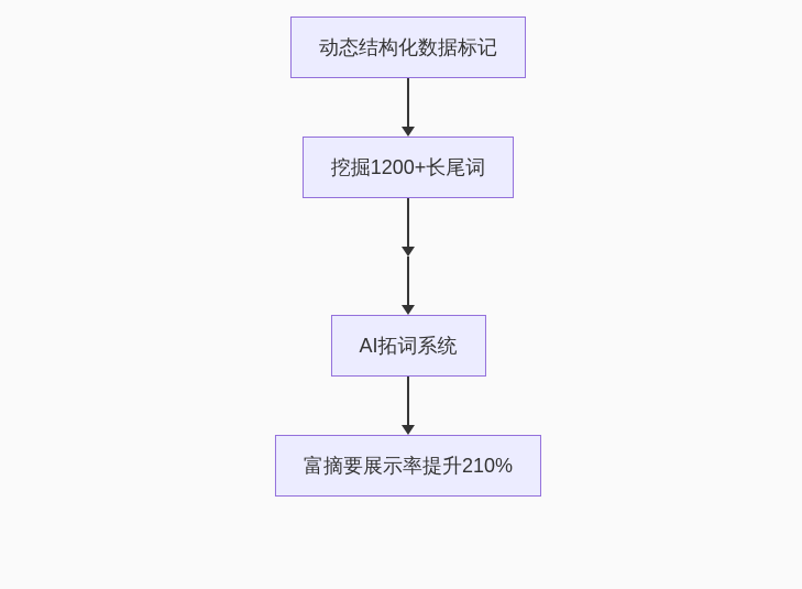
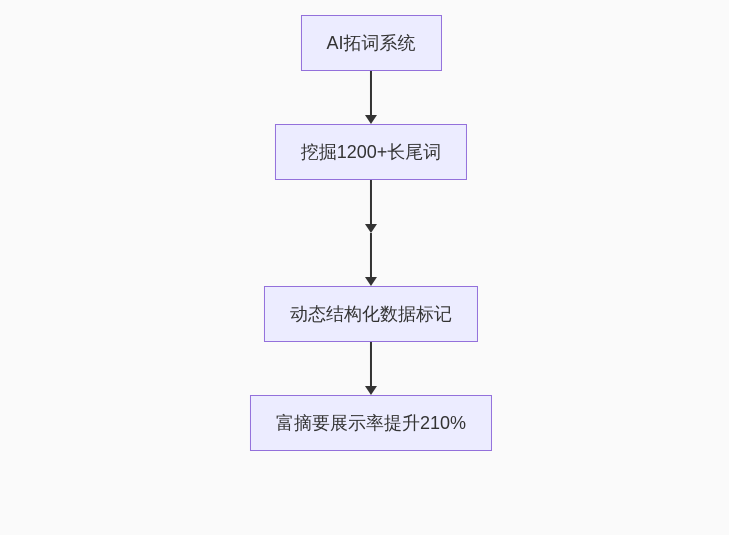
- 动态结构化数据标记
+ AI拓词系统
  挖掘1200+长尾词
- AI拓词系统
+ 动态结构化数据标记
  富摘要展示率提升210%
